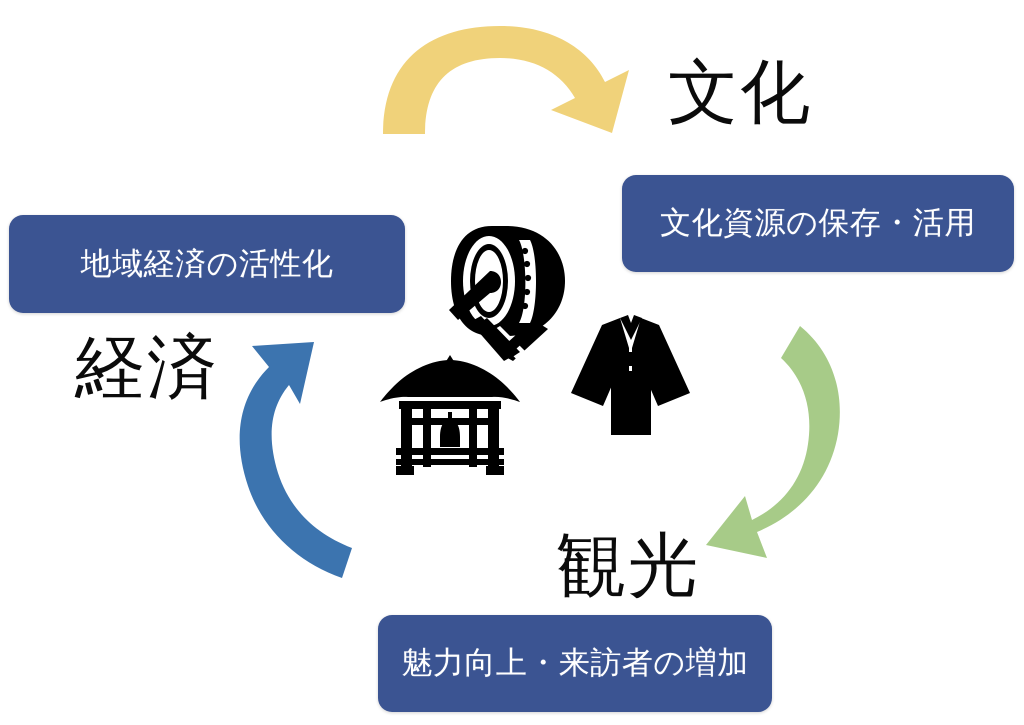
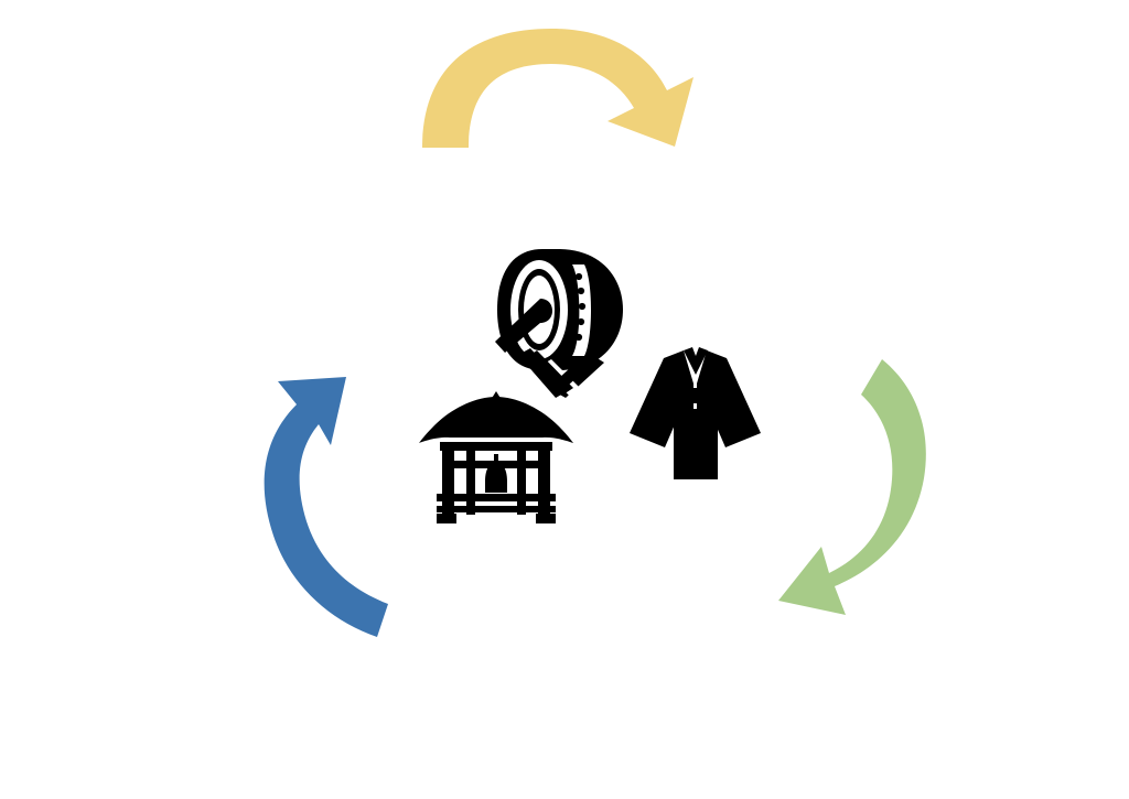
- 文化
- 経済
- 観光
- 地域経済の活性化
- 文化資源の保存・活用
- 魅力向上・来訪者の増加
